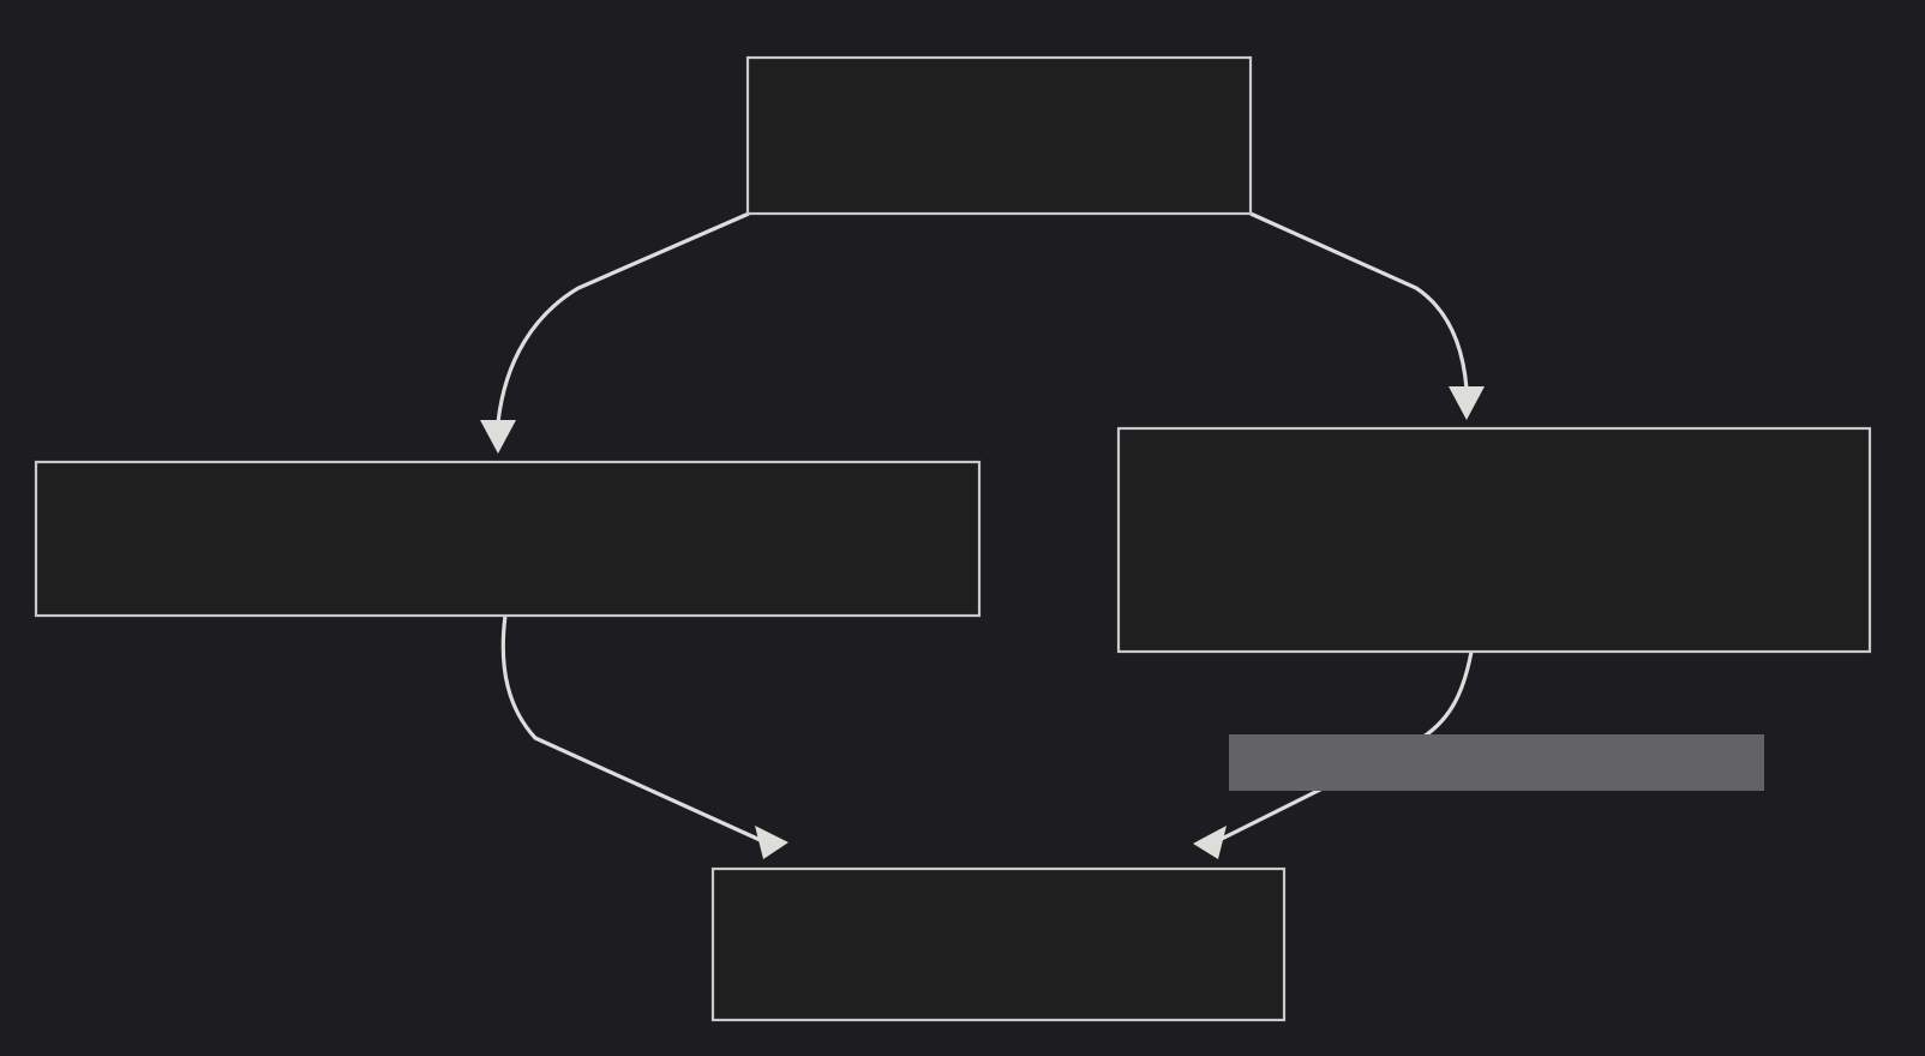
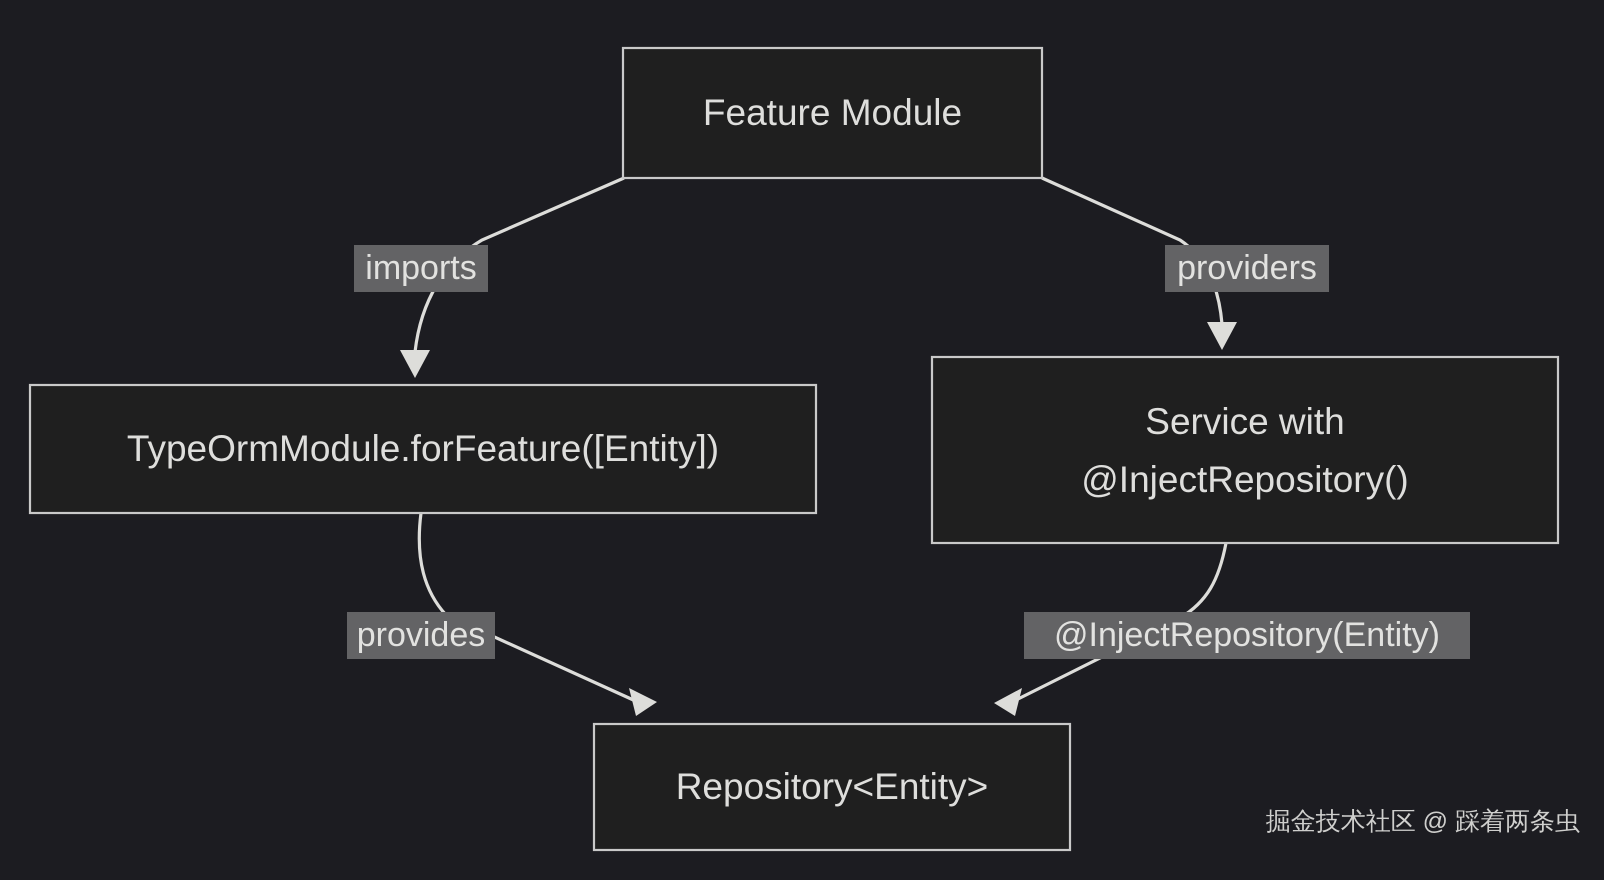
+ Feature Module
+ TypeOrmModule.forFeature([Entity])
+ Service with
+ @InjectRepository()
+ Repository<Entity>
+ imports
+ providers
+ provides
+ @InjectRepository(Entity)
+ 掘金技术社区 @ 踩着两条虫
